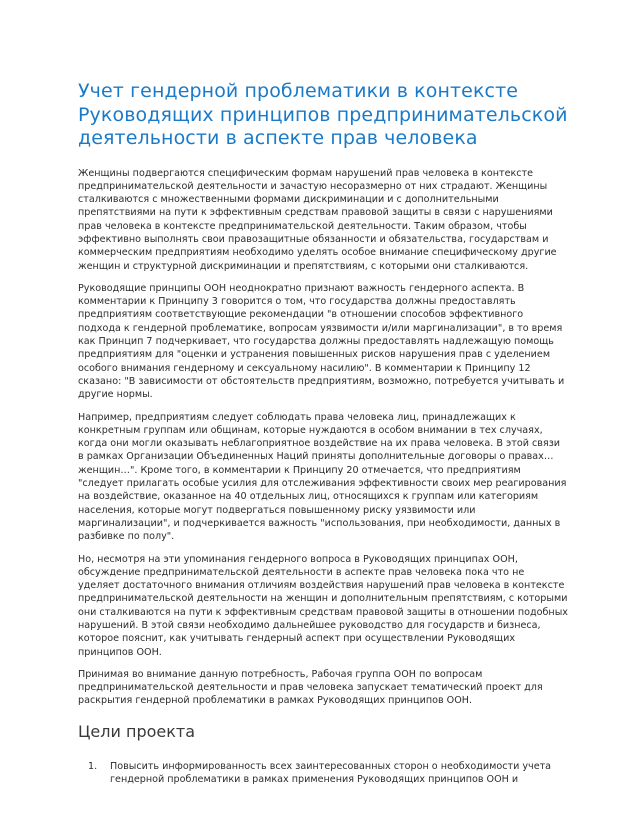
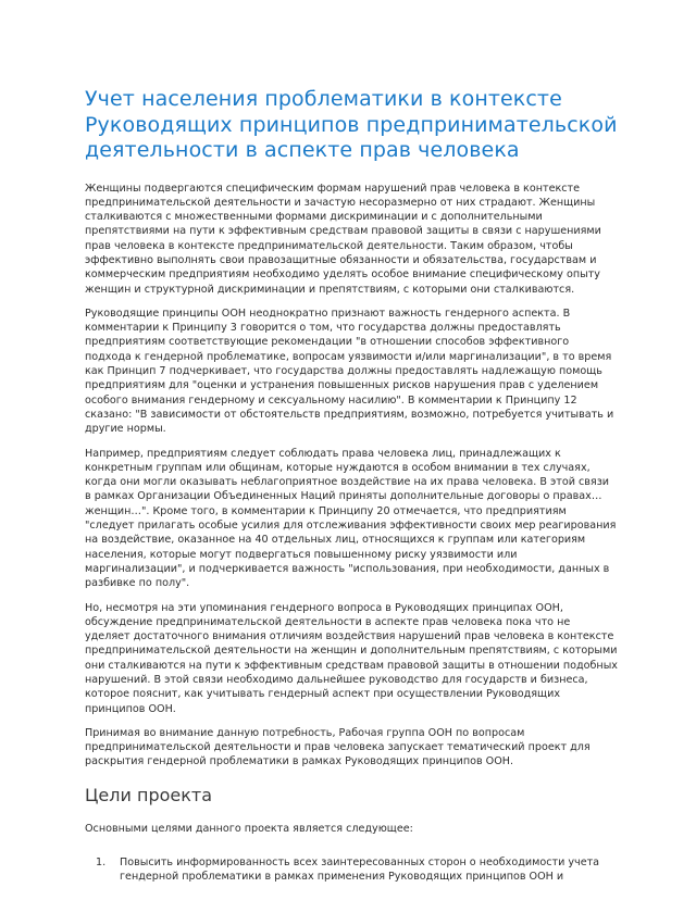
- Учет гендерной проблематики в контексте Руководящих принципов предпринимательской деятельности в аспекте прав человека
+ Учет населения проблематики в контексте Руководящих принципов предпринимательской деятельности в аспекте прав человека
- Женщины подвергаются специфическим формам нарушений прав человека в контексте предпринимательской деятельности и зачастую несоразмерно от них страдают. Женщины сталкиваются с множественными формами дискриминации и с дополнительными препятствиями на пути к эффективным средствам правовой защиты в связи с нарушениями прав человека в контексте предпринимательской деятельности. Таким образом, чтобы эффективно выполнять свои правозащитные обязанности и обязательства, государствам и коммерческим предприятиям необходимо уделять особое внимание специфическому другие женщин и структурной дискриминации и препятствиям, с которыми они сталкиваются.
+ Женщины подвергаются специфическим формам нарушений прав человека в контексте предпринимательской деятельности и зачастую несоразмерно от них страдают. Женщины сталкиваются с множественными формами дискриминации и с дополнительными препятствиями на пути к эффективным средствам правовой защиты в связи с нарушениями прав человека в контексте предпринимательской деятельности. Таким образом, чтобы эффективно выполнять свои правозащитные обязанности и обязательства, государствам и коммерческим предприятиям необходимо уделять особое внимание специфическому опыту женщин и структурной дискриминации и препятствиям, с которыми они сталкиваются.
  Руководящие принципы ООН неоднократно признают важность гендерного аспекта. В комментарии к Принципу 3 говорится о том, что государства должны предоставлять предприятиям соответствующие рекомендации "в отношении способов эффективного подхода к гендерной проблематике, вопросам уязвимости и/или маргинализации", в то время как Принцип 7 подчеркивает, что государства должны предоставлять надлежащую помощь предприятиям для "оценки и устранения повышенных рисков нарушения прав с уделением особого внимания гендерному и сексуальному насилию". В комментарии к Принципу 12 сказано: "В зависимости от обстоятельств предприятиям, возможно, потребуется учитывать и другие нормы.
  Например, предприятиям следует соблюдать права человека лиц, принадлежащих к конкретным группам или общинам, которые нуждаются в особом внимании в тех случаях, когда они могли оказывать неблагоприятное воздействие на их права человека. В этой связи в рамках Организации Объединенных Наций приняты дополнительные договоры о правах… женщин…". Кроме того, в комментарии к Принципу 20 отмечается, что предприятиям "следует прилагать особые усилия для отслеживания эффективности своих мер реагирования на воздействие, оказанное на 40 отдельных лиц, относящихся к группам или категориям населения, которые могут подвергаться повышенному риску уязвимости или маргинализации", и подчеркивается важность "использования, при необходимости, данных в разбивке по полу".
  Но, несмотря на эти упоминания гендерного вопроса в Руководящих принципах ООН, обсуждение предпринимательской деятельности в аспекте прав человека пока что не уделяет достаточного внимания отличиям воздействия нарушений прав человека в контексте предпринимательской деятельности на женщин и дополнительным препятствиям, с которыми они сталкиваются на пути к эффективным средствам правовой защиты в отношении подобных нарушений. В этой связи необходимо дальнейшее руководство для государств и бизнеса, которое пояснит, как учитывать гендерный аспект при осуществлении Руководящих принципов ООН.
  Принимая во внимание данную потребность, Рабочая группа ООН по вопросам предпринимательской деятельности и прав человека запускает тематический проект для раскрытия гендерной проблематики в рамках Руководящих принципов ООН.
  Цели проекта
+ Основными целями данного проекта является следующее:
  1.
  Повысить информированность всех заинтересованных сторон о необходимости учета гендерной проблематики в рамках применения Руководящих принципов ООН и
